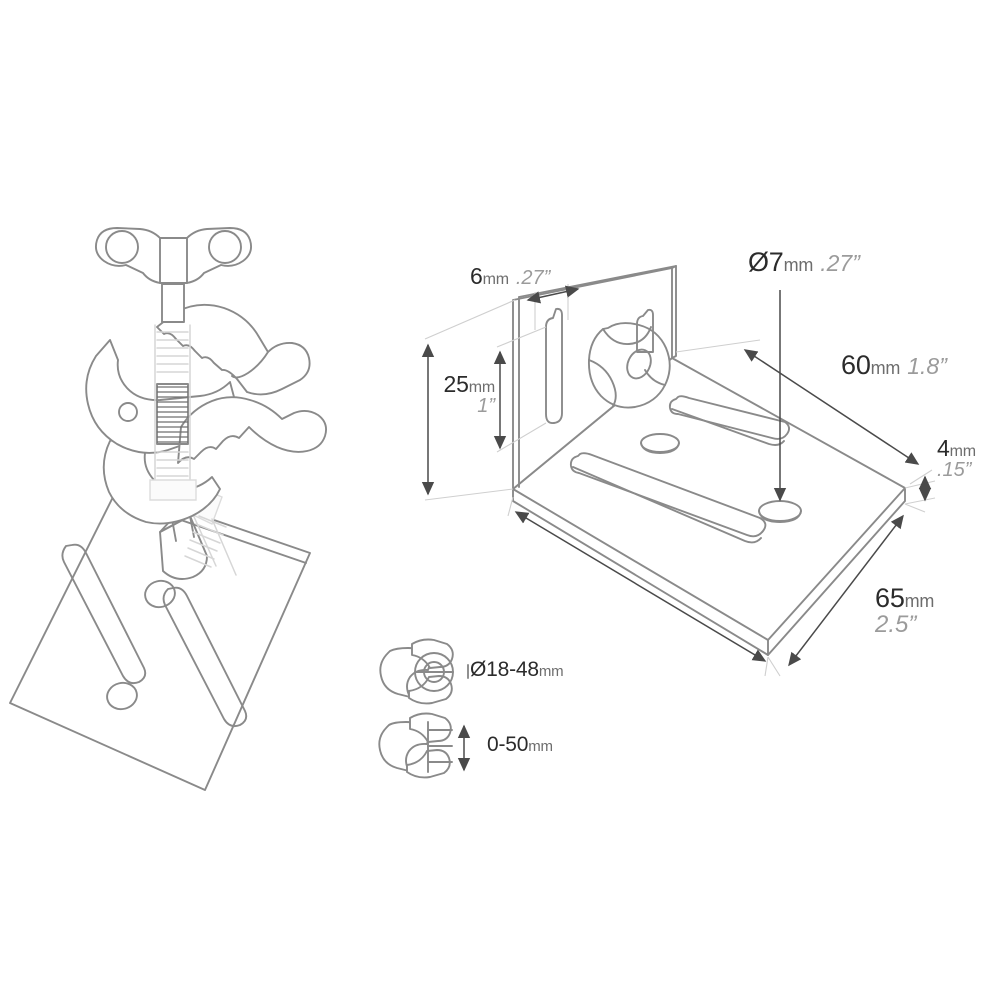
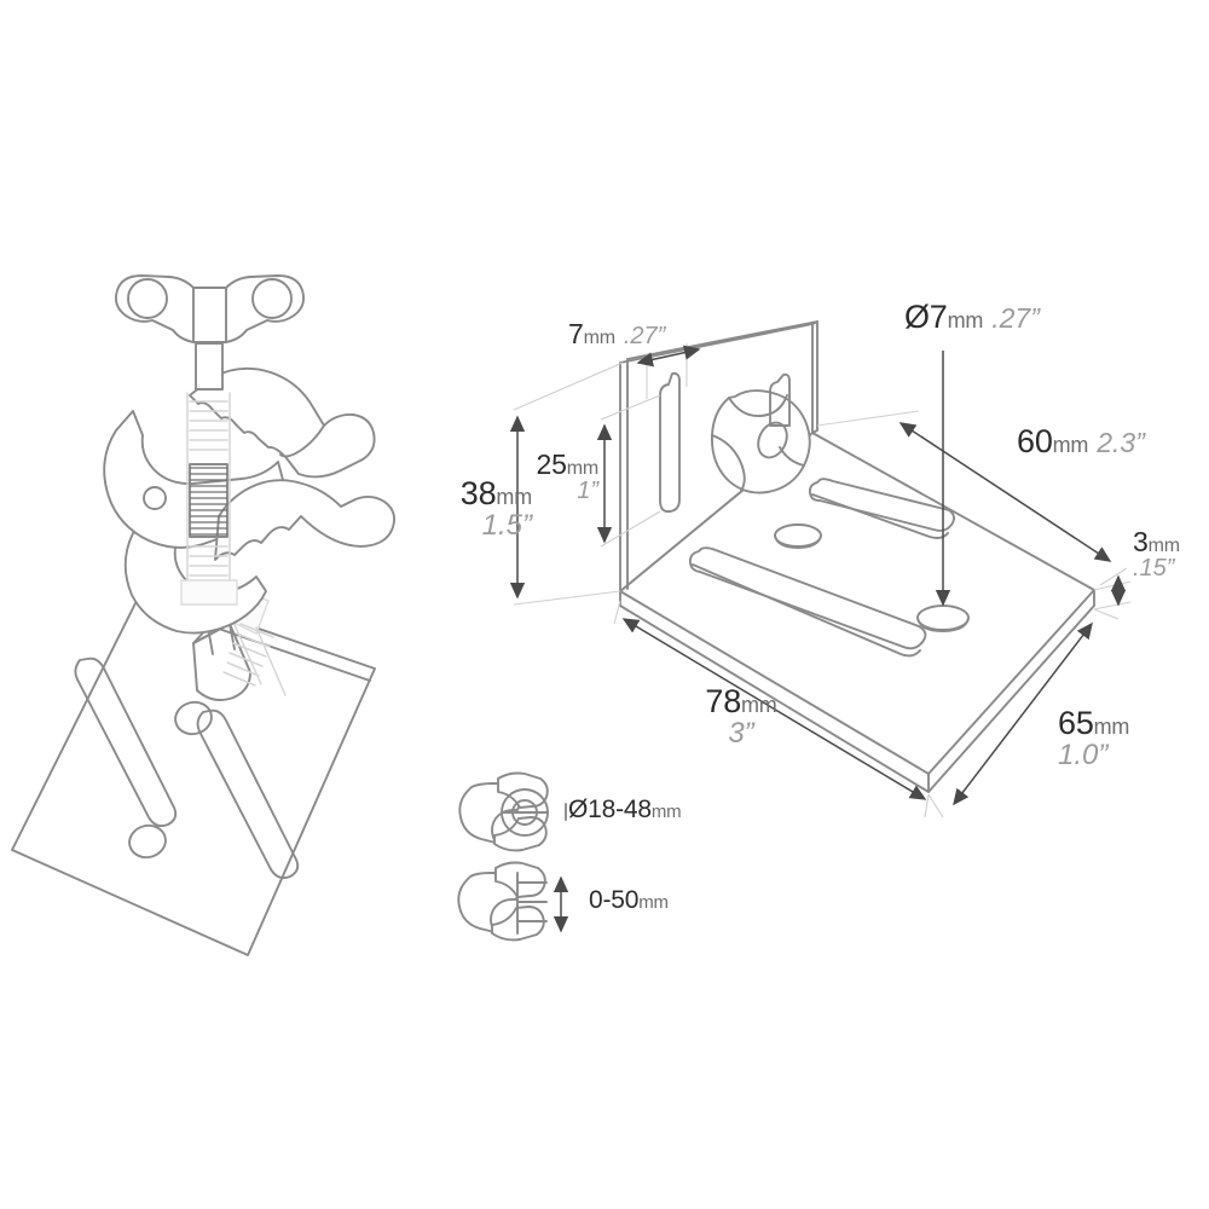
- 6mm .27”
+ 7mm .27”
+ 38mm
+ 1.5”
  25mm
  1”
  Ø7mm .27”
- 60mm 1.8”
+ 60mm 2.3”
- 4mm
+ 3mm
  .15”
+ 78mm
+ 3”
  65mm
- 2.5”
+ 1.0”
  Ø18-48mm
  0-50mm
